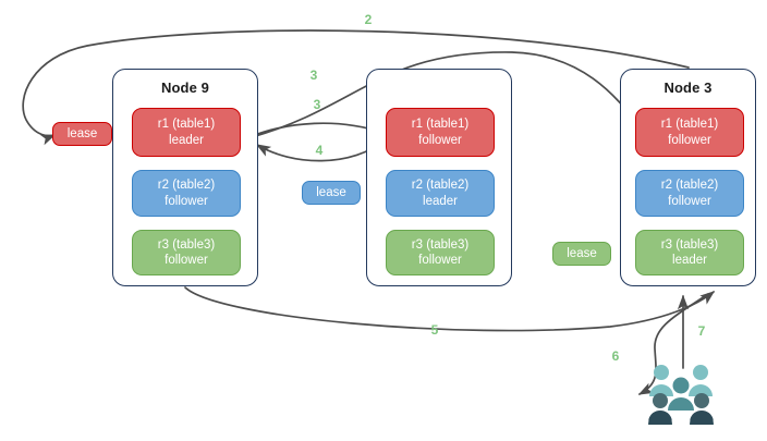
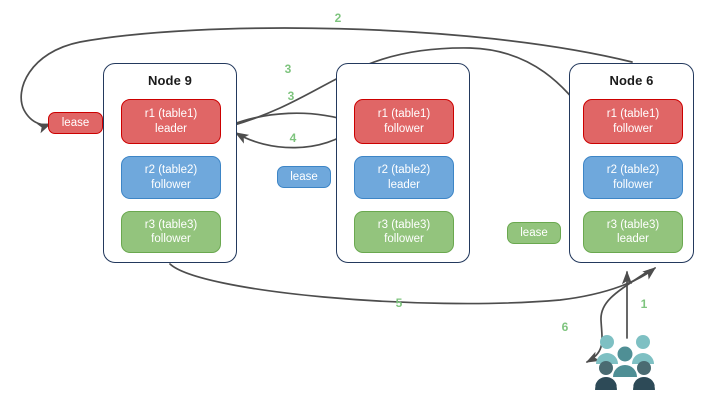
  Node 9
  r1 (table1)
  leader
  r2 (table2)
  follower
  r3 (table3)
  follower
  r1 (table1)
  follower
  r2 (table2)
  leader
  r3 (table3)
  follower
- Node 3
+ Node 6
  r1 (table1)
  follower
  r2 (table2)
  follower
  r3 (table3)
  leader
  lease
  lease
  lease
  2
  3
  3
  4
  5
- 7
+ 1
  6
